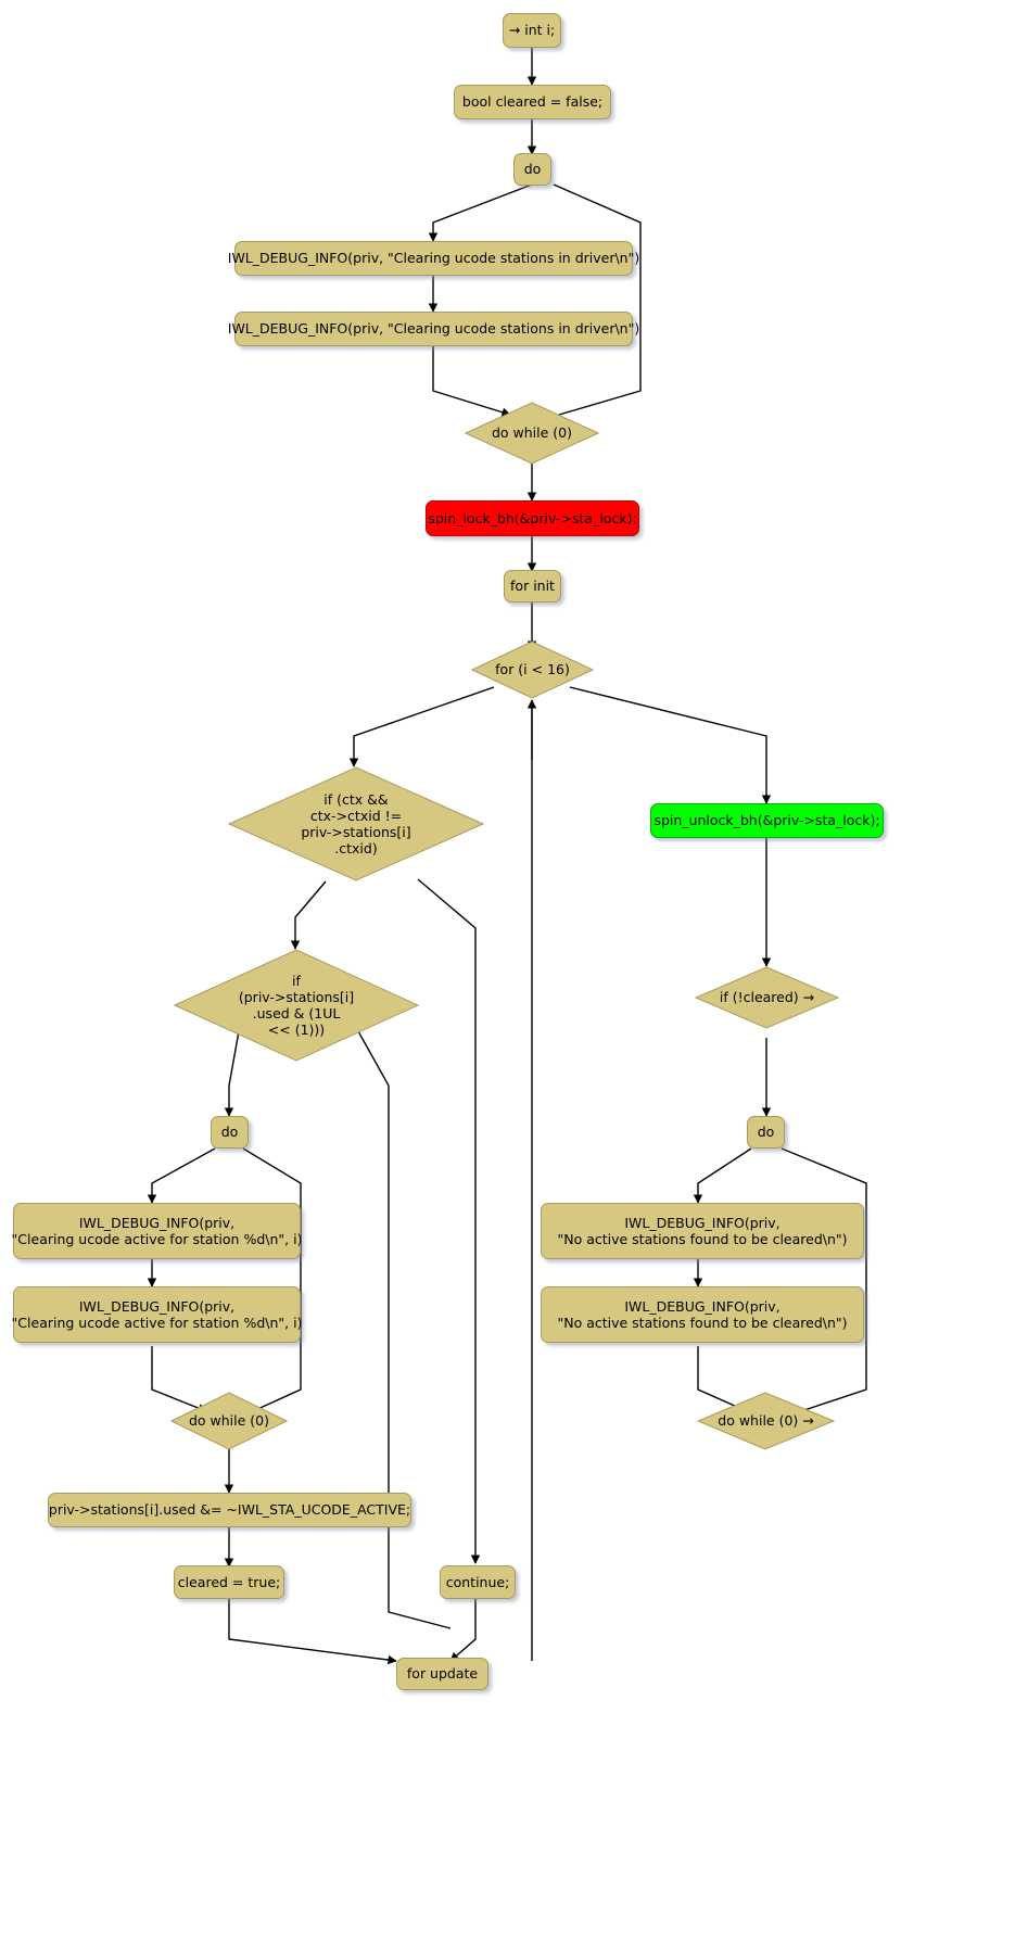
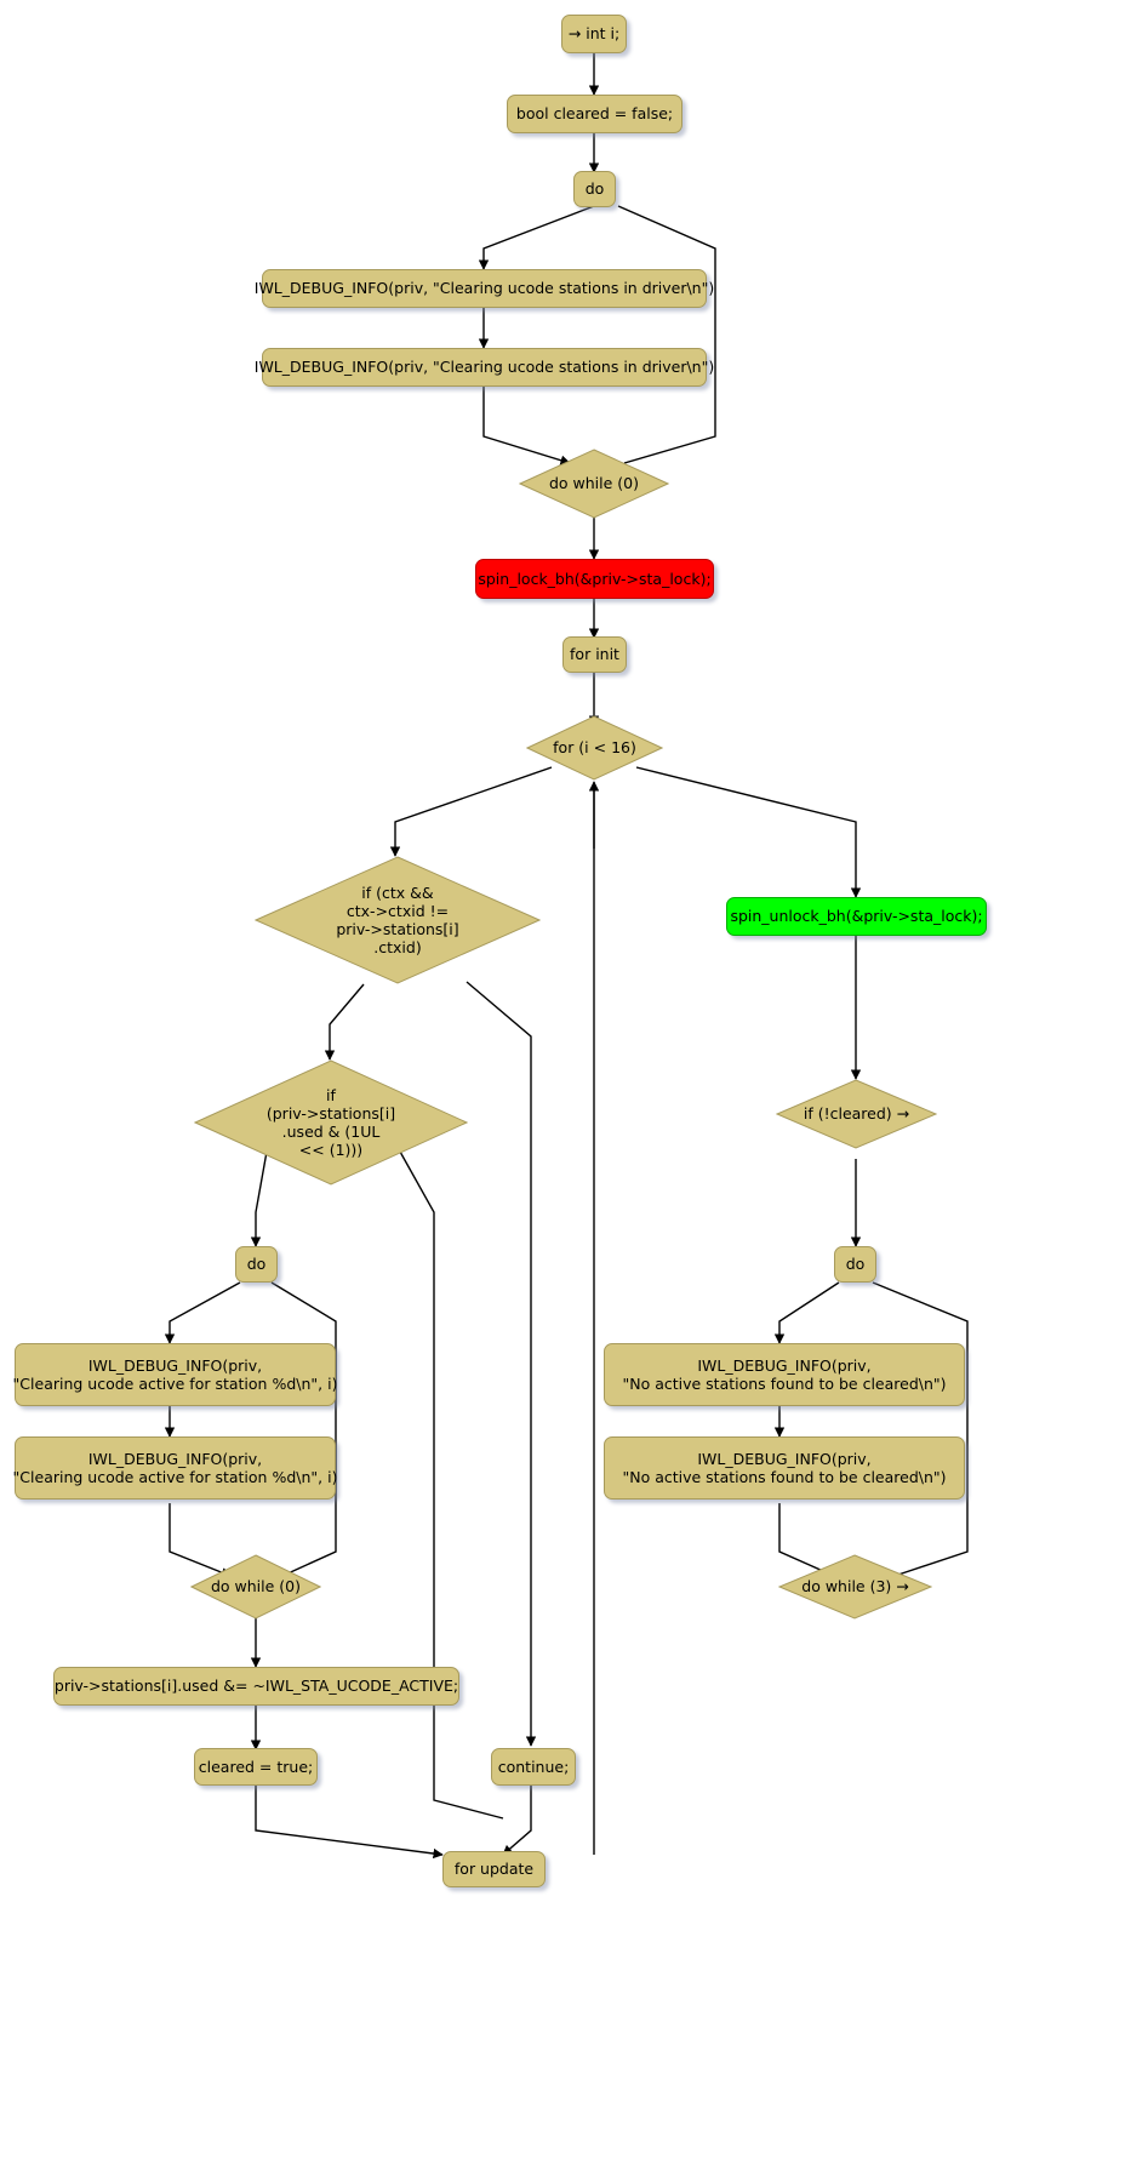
  → int i;
  bool cleared = false;
  do
  IWL_DEBUG_INFO(priv, "Clearing ucode stations in driver\n")
  IWL_DEBUG_INFO(priv, "Clearing ucode stations in driver\n")
  do while (0)
  spin_lock_bh(&priv->sta_lock);
  for init
  for (i < 16)
  if (ctx &&
  ctx->ctxid !=
  priv->stations[i]
  .ctxid)
  spin_unlock_bh(&priv->sta_lock);
  if
  (priv->stations[i]
  .used & (1UL
  << (1)))
  if (!cleared) →
  do
  do
  IWL_DEBUG_INFO(priv,
  "Clearing ucode active for station %d\n", i)
  IWL_DEBUG_INFO(priv,
  "Clearing ucode active for station %d\n", i)
  IWL_DEBUG_INFO(priv,
  "No active stations found to be cleared\n")
  IWL_DEBUG_INFO(priv,
  "No active stations found to be cleared\n")
  do while (0)
- do while (0) →
+ do while (3) →
  priv->stations[i].used &= ~IWL_STA_UCODE_ACTIVE;
  cleared = true;
  continue;
  for update
